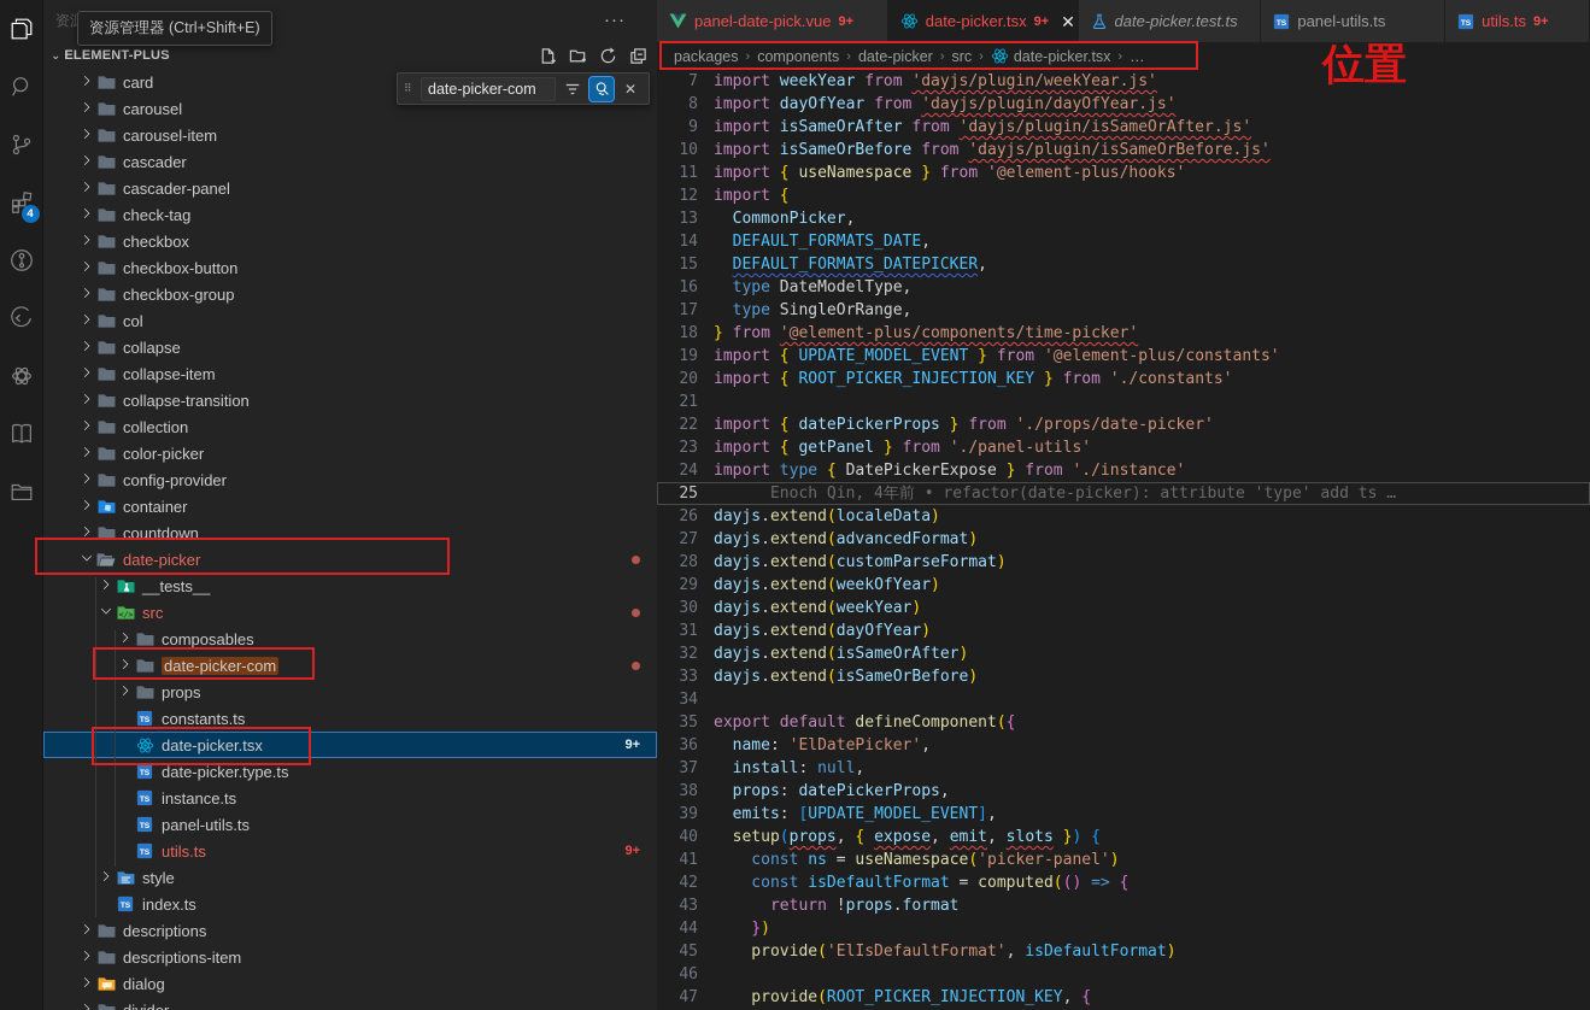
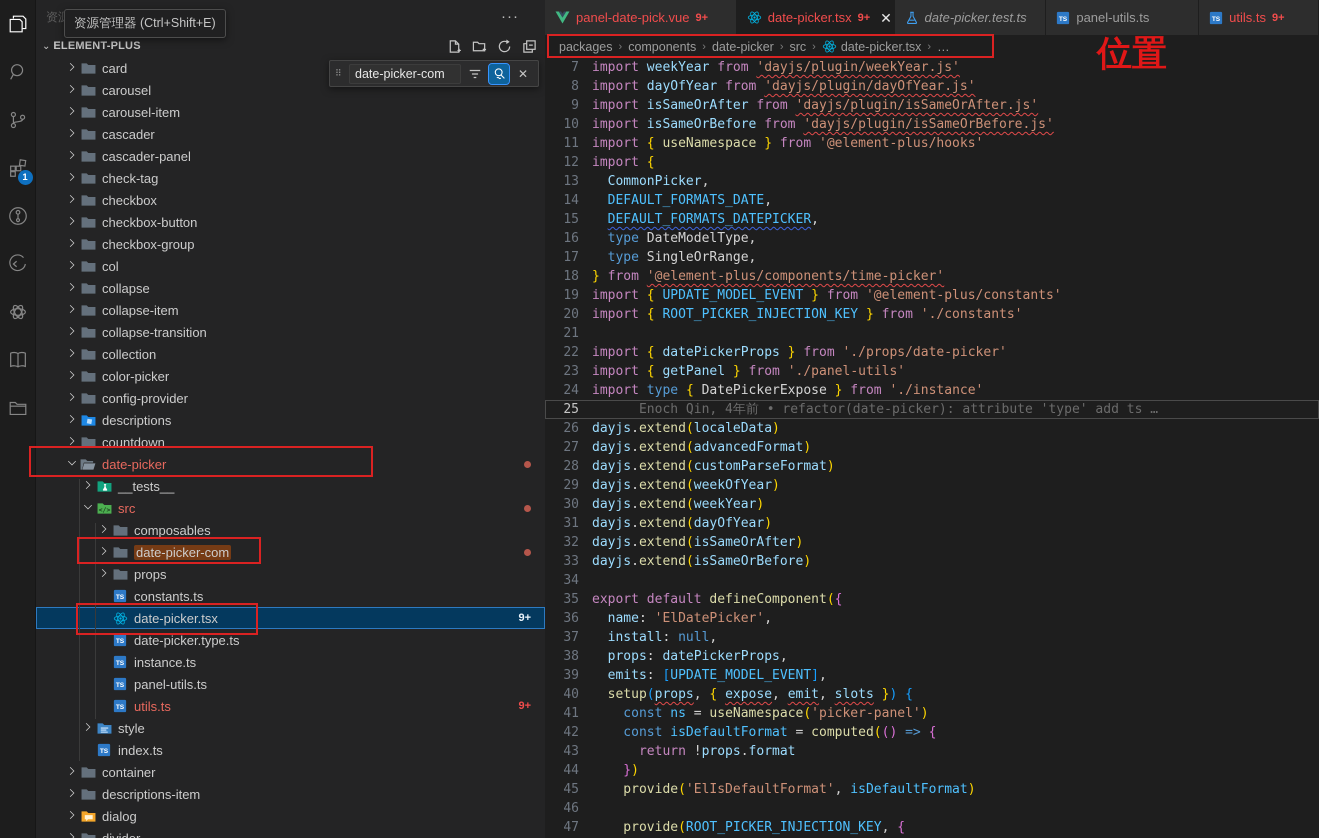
- 4
+ 1
  ···
  ⌄
  ELEMENT-PLUS
  card
  carousel
  carousel-item
  cascader
  cascader-panel
  check-tag
  checkbox
  checkbox-button
  checkbox-group
  col
  collapse
  collapse-item
  collapse-transition
  collection
  color-picker
  config-provider
- container
+ descriptions
  countdown
  date-picker
  __tests__
  </>
  src
  composables
  date-picker-com
  props
  constants.ts
  date-picker.tsx
  9+
  date-picker.type.ts
  instance.ts
  panel-utils.ts
  utils.ts
  9+
  style
  index.ts
- descriptions
+ container
  descriptions-item
  dialog
  ⠿
  date-picker-com
  ✕
  资源管理器 (Ctrl+Shift+E)
  panel-date-pick.vue
  9+
  date-picker.tsx
  9+
  ✕
  date-picker.test.ts
  panel-utils.ts
  utils.ts
  9+
  packages
  ›
  components
  ›
  date-picker
  ›
  src
  ›
  date-picker.tsx
  ›
  …
  7
  import weekYear from 'dayjs/plugin/weekYear.js'
  8
  import dayOfYear from 'dayjs/plugin/dayOfYear.js'
  9
  import isSameOrAfter from 'dayjs/plugin/isSameOrAfter.js'
  10
  import isSameOrBefore from 'dayjs/plugin/isSameOrBefore.js'
  11
  import { useNamespace } from '@element-plus/hooks'
  12
  import {
  13
  CommonPicker,
  14
  DEFAULT_FORMATS_DATE,
  15
  DEFAULT_FORMATS_DATEPICKER,
  16
  type DateModelType,
  17
  type SingleOrRange,
  18
  } from '@element-plus/components/time-picker'
  19
  import { UPDATE_MODEL_EVENT } from '@element-plus/constants'
  20
  import { ROOT_PICKER_INJECTION_KEY } from './constants'
  21
  22
  import { datePickerProps } from './props/date-picker'
  23
  import { getPanel } from './panel-utils'
  24
  import type { DatePickerExpose } from './instance'
  25
  Enoch Qin, 4年前 • refactor(date-picker): attribute 'type' add ts …
  26
  dayjs.extend(localeData)
  27
  dayjs.extend(advancedFormat)
  28
  dayjs.extend(customParseFormat)
  29
  dayjs.extend(weekOfYear)
  30
  dayjs.extend(weekYear)
  31
  dayjs.extend(dayOfYear)
  32
  dayjs.extend(isSameOrAfter)
  33
  dayjs.extend(isSameOrBefore)
  34
  35
  export default defineComponent({
  36
  name: 'ElDatePicker',
  37
  install: null,
  38
  props: datePickerProps,
  39
  emits: [UPDATE_MODEL_EVENT],
  40
  setup(props, { expose, emit, slots }) {
  41
  const ns = useNamespace('picker-panel')
  42
  const isDefaultFormat = computed(() => {
  43
  return !props.format
  44
  })
  45
  provide('ElIsDefaultFormat', isDefaultFormat)
  46
  47
  provide(ROOT_PICKER_INJECTION_KEY, {
  位置
